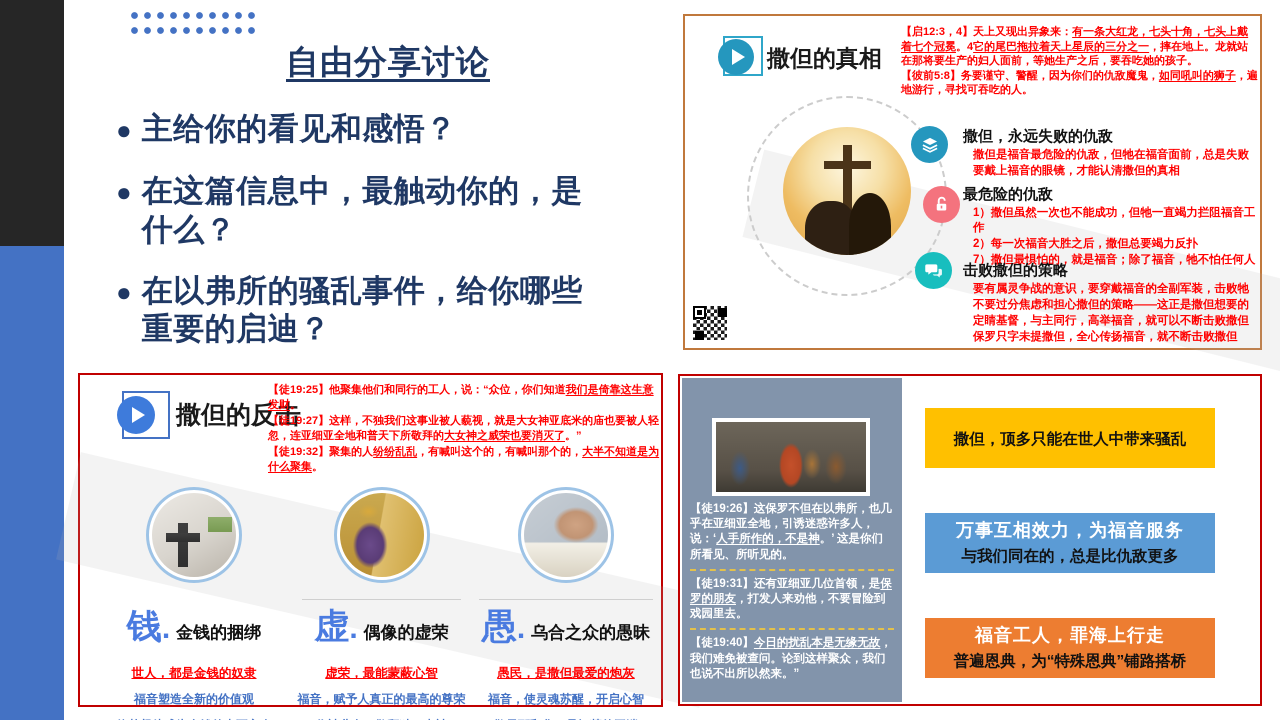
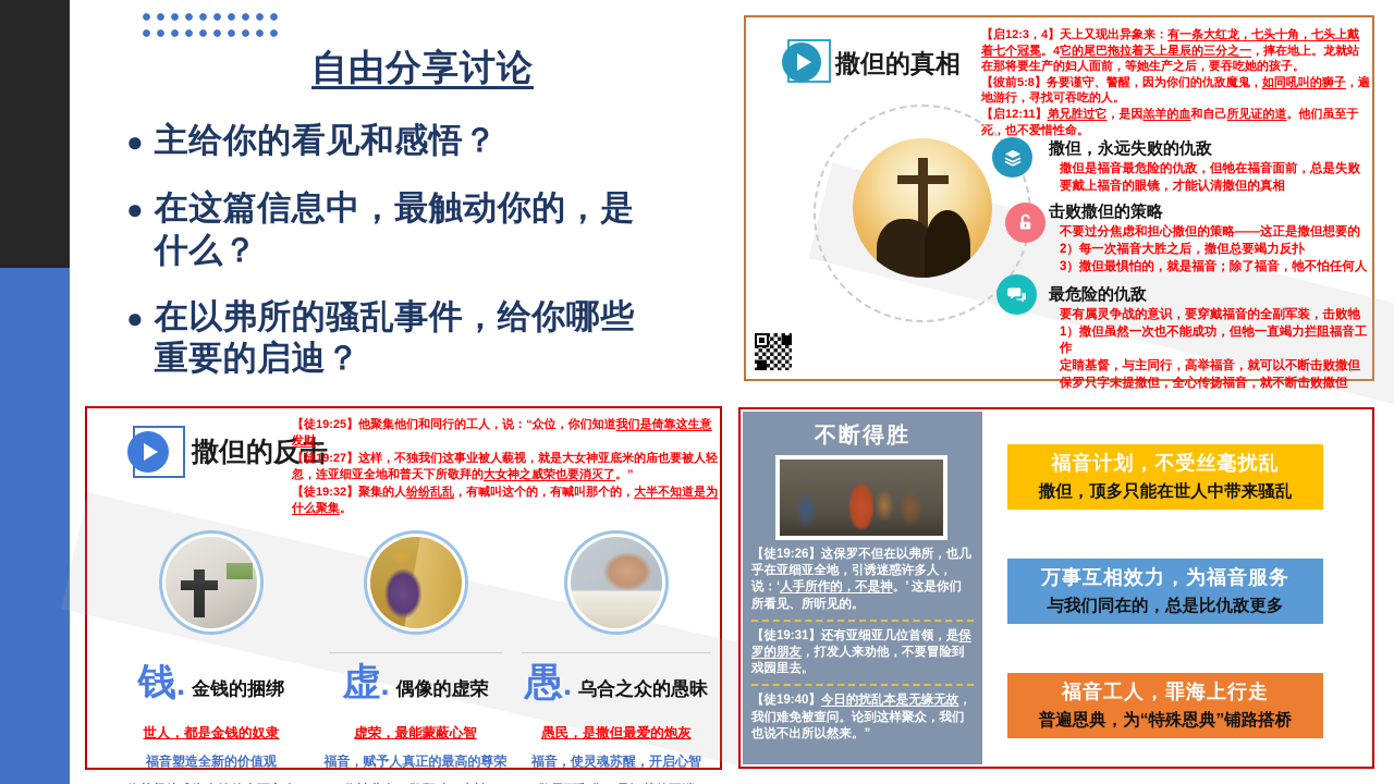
  自由分享讨论
  ●
  主给你的看见和感悟？
  ●
  在这篇信息中，最触动你的，是什么？
  ●
  在以弗所的骚乱事件，给你哪些重要的启迪？
  撒但的真相
  【启12:3，4】天上又现出异象来：有一条大红龙，七头十角，七头上戴着七个冠冕。4它的尾巴拖拉着天上星辰的三分之一，摔在地上。龙就站在那将要生产的妇人面前，等她生产之后，要吞吃她的孩子。
  【彼前5:8】务要谨守、警醒，因为你们的仇敌魔鬼，如同吼叫的狮子，遍地游行，寻找可吞吃的人。
+ 【启12:11】弟兄胜过它，是因羔羊的血和自己所见证的道。他们虽至于死，也不爱惜性命。
  撒但，永远失败的仇敌
  撒但是福音最危险的仇敌，但牠在福音面前，总是失败
  要戴上福音的眼镜，才能认清撒但的真相
- 最危险的仇敌
+ 击败撒但的策略
- 1）撒但虽然一次也不能成功，但牠一直竭力拦阻福音工作
+ 不要过分焦虑和担心撒但的策略——这正是撒但想要的
  2）每一次福音大胜之后，撒但总要竭力反扑
- 7）撒但最惧怕的，就是福音；除了福音，牠不怕任何人
+ 3）撒但最惧怕的，就是福音；除了福音，牠不怕任何人
- 击败撒但的策略
+ 最危险的仇敌
  要有属灵争战的意识，要穿戴福音的全副军装，击败牠
- 不要过分焦虑和担心撒但的策略——这正是撒但想要的
+ 1）撒但虽然一次也不能成功，但牠一直竭力拦阻福音工作
  定睛基督，与主同行，高举福音，就可以不断击败撒但
  保罗只字未提撒但，全心传扬福音，就不断击败撒但
  撒但的反击
  【徒19:25】他聚集他们和同行的工人，说：“众位，你们知道我们是倚靠这生意发财。
  【徒19:27】这样，不独我们这事业被人藐视，就是大女神亚底米的庙也要被人轻忽，连亚细亚全地和普天下所敬拜的大女神之威荣也要消灭了。”
  【徒19:32】聚集的人纷纷乱乱，有喊叫这个的，有喊叫那个的，大半不知道是为什么聚集。
  钱. 金钱的捆绑
  世人，都是金钱的奴隶
  福音塑造全新的价值观
  虚. 偶像的虚荣
  虚荣，最能蒙蔽心智
  福音，赋予人真正的最高的尊荣
  愚. 乌合之众的愚昧
  愚民，是撒但最爱的炮灰
  福音，使灵魂苏醒，开启心智
+ 不断得胜
  【徒19:26】这保罗不但在以弗所，也几乎在亚细亚全地，引诱迷惑许多人，说：‘人手所作的，不是神。’ 这是你们所看见、所听见的。
  【徒19:31】还有亚细亚几位首领，是保罗的朋友，打发人来劝他，不要冒险到戏园里去。
  【徒19:40】今日的扰乱本是无缘无故，我们难免被查问。论到这样聚众，我们也说不出所以然来。”
+ 福音计划，不受丝毫扰乱
  撒但，顶多只能在世人中带来骚乱
  万事互相效力，为福音服务
  与我们同在的，总是比仇敌更多
  福音工人，罪海上行走
  普遍恩典，为“特殊恩典”铺路搭桥
